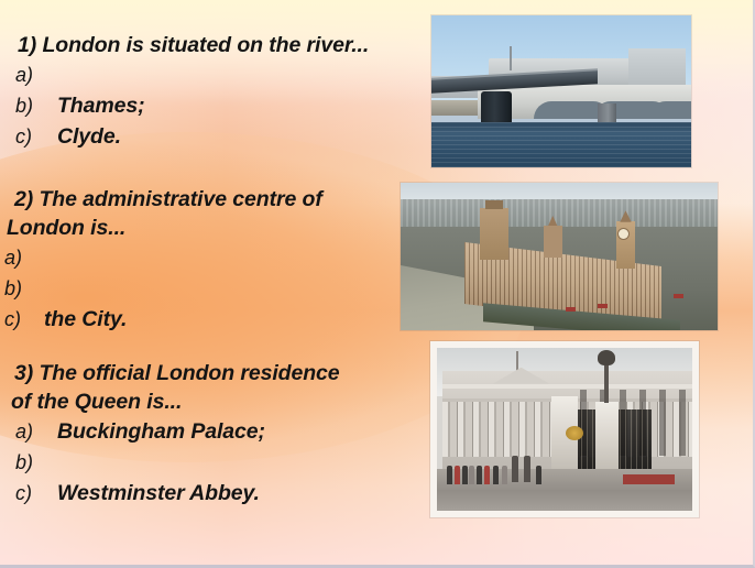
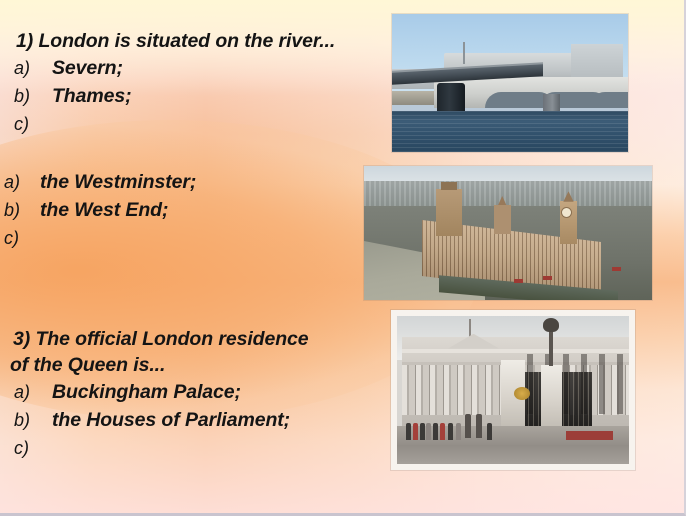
  1) London is situated on the river...
  a)
+ Severn;
  b)
  Thames;
  c)
- Clyde.
- 2) The administrative centre of
- London is...
  a)
+ the Westminster;
  b)
+ the West End;
  c)
- the City.
  3) The official London residence
  of the Queen is...
  a)
  Buckingham Palace;
  b)
+ the Houses of Parliament;
  c)
- Westminster Abbey.
